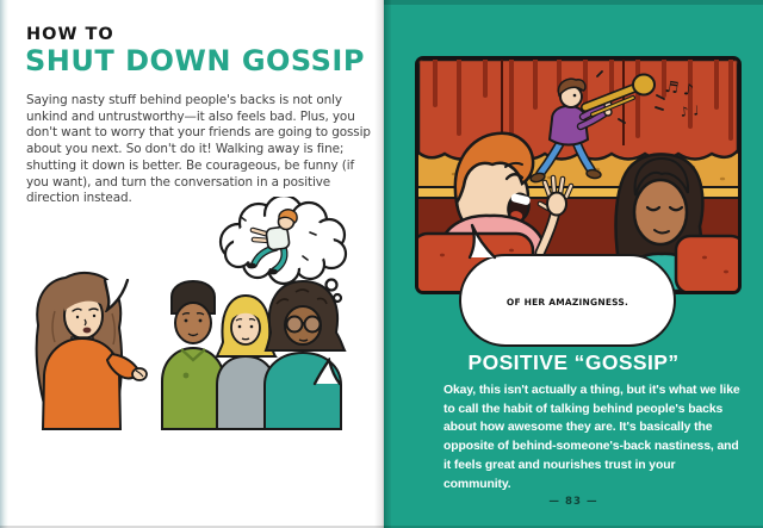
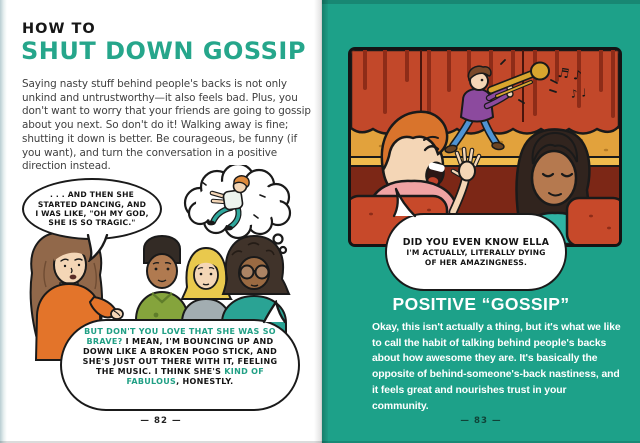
  HOW TO
  SHUT DOWN GOSSIP
  Saying nasty stuff behind people's backs is not only unkind and untrustworthy—it also feels bad. Plus, you don't want to worry that your friends are going to gossip about you next. So don't do it! Walking away is fine; shutting it down is better. Be courageous, be funny (if you want), and turn the conversation in a positive direction instead.
+ . . . AND THEN SHE
+ STARTED DANCING, AND
+ I WAS LIKE, "OH MY GOD,
+ SHE IS SO TRAGIC."
+ BUT DON'T YOU LOVE THAT SHE WAS SO BRAVE? I MEAN, I'M BOUNCING UP AND DOWN LIKE A BROKEN POGO STICK, AND SHE'S JUST OUT THERE WITH IT, FEELING THE MUSIC. I THINK SHE'S KIND OF FABULOUS, HONESTLY.
+ — 82 —
+ DID YOU EVEN KNOW ELLA
+ I'M ACTUALLY, LITERALLY DYING
  OF HER AMAZINGNESS.
  POSITIVE “GOSSIP”
  Okay, this isn't actually a thing, but it's what we like to call the habit of talking behind people's backs about how awesome they are. It's basically the opposite of behind-someone's-back nastiness, and it feels great and nourishes trust in your community.
  — 83 —
